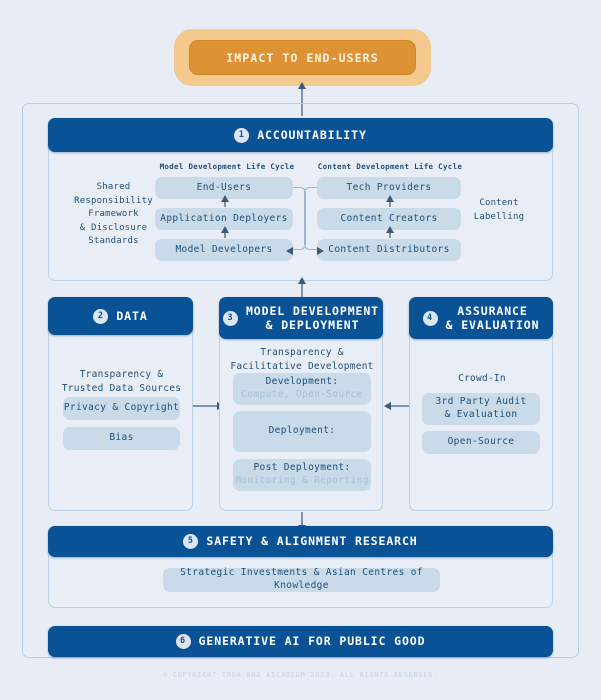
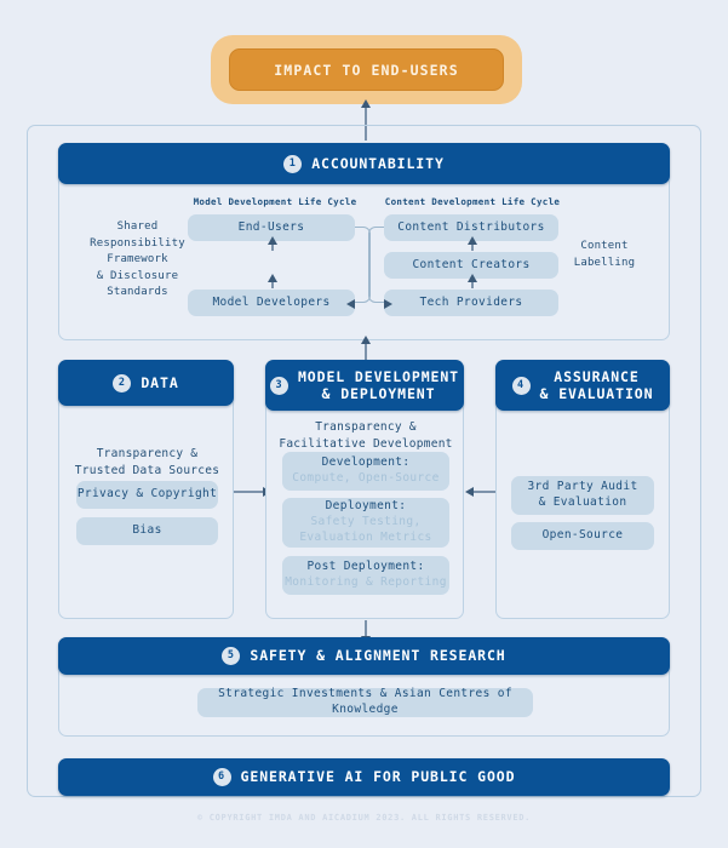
  IMPACT TO END-USERS
  1
  ACCOUNTABILITY
  Shared
  Responsibility
  Framework
  & Disclosure
  Standards
  Content
  Labelling
  Model Development Life Cycle
  Content Development Life Cycle
  End-Users
- Application Deployers
  Model Developers
- Tech Providers
+ Content Distributors
  Content Creators
- Content Distributors
+ Tech Providers
  2
  DATA
  Transparency &
  Trusted Data Sources
  Privacy & Copyright
  Bias
  3
  MODEL DEVELOPMENT
  & DEPLOYMENT
  Transparency &
  Facilitative Development
  Development:
  Compute, Open-Source
  Deployment:
+ Safety Testing,
+ Evaluation Metrics
  Post Deployment:
  Monitoring & Reporting
  4
  ASSURANCE
  & EVALUATION
- Crowd-In
  3rd Party Audit
  & Evaluation
  Open-Source
  5
  SAFETY & ALIGNMENT RESEARCH
  Strategic Investments & Asian Centres of Knowledge
  6
  GENERATIVE AI FOR PUBLIC GOOD
  © COPYRIGHT IMDA AND AICADIUM 2023. ALL RIGHTS RESERVED.
